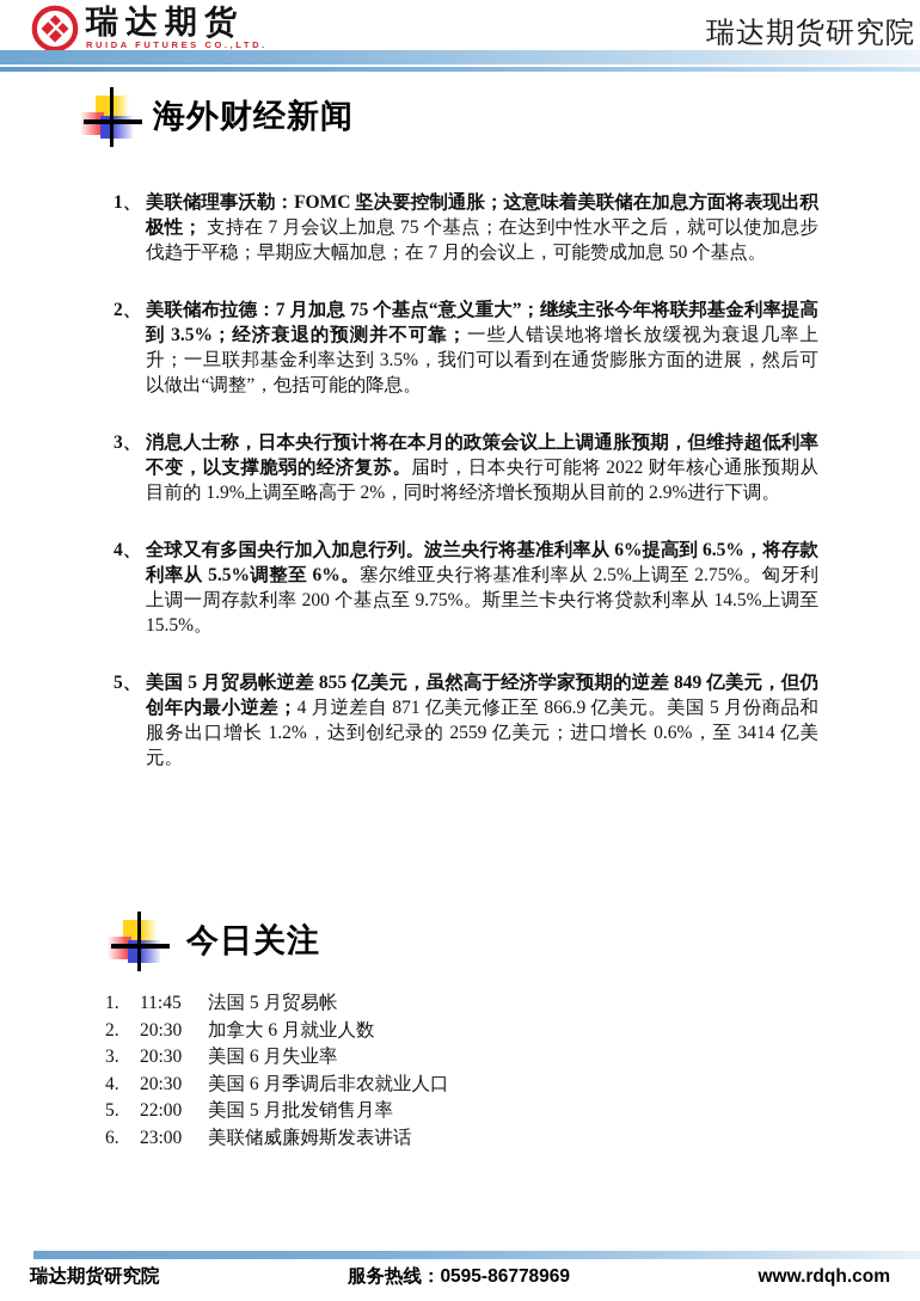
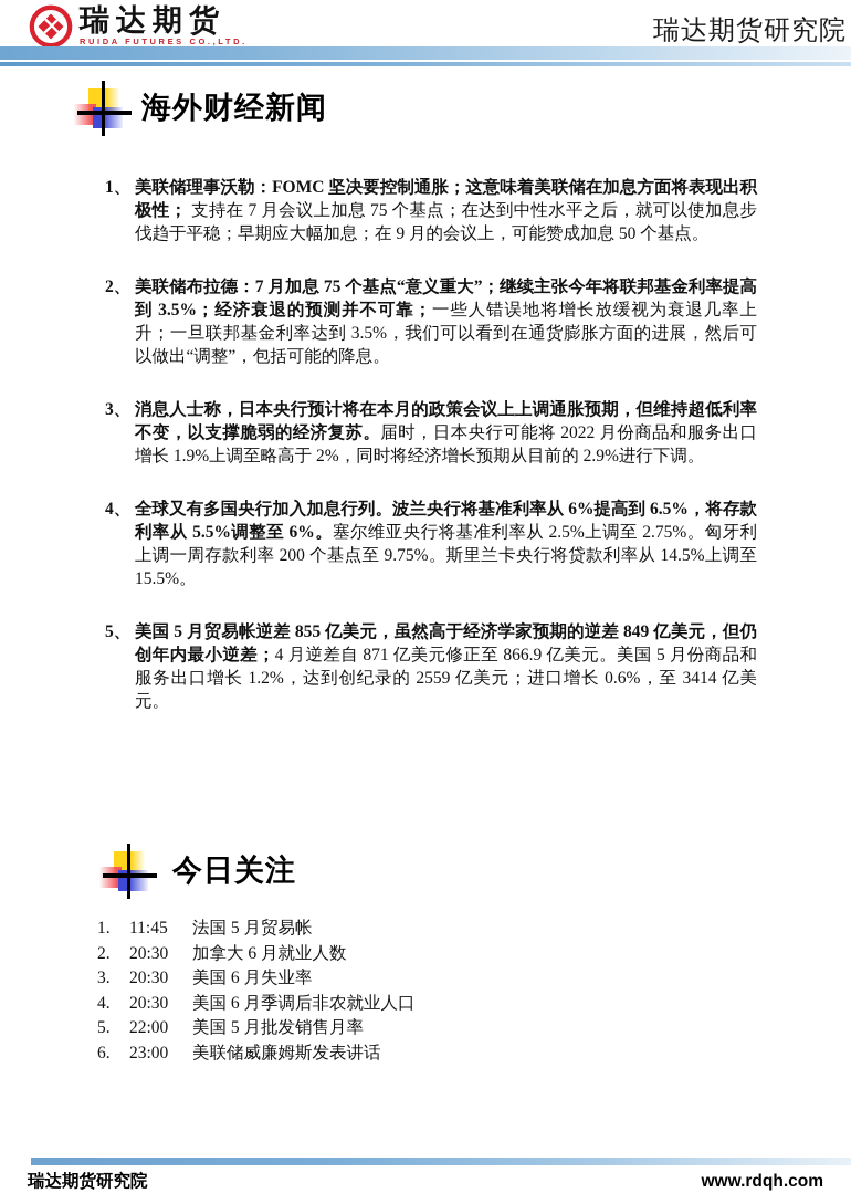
  瑞达期货
  RUIDA FUTURES CO.,LTD.
  瑞达期货研究院
  海外财经新闻
  1、
- 美联储理事沃勒：FOMC 坚决要控制通胀；这意味着美联储在加息方面将表现出积极性； 支持在 7 月会议上加息 75 个基点；在达到中性水平之后，就可以使加息步伐趋于平稳；早期应大幅加息；在 7 月的会议上，可能赞成加息 50 个基点。
+ 美联储理事沃勒：FOMC 坚决要控制通胀；这意味着美联储在加息方面将表现出积极性； 支持在 7 月会议上加息 75 个基点；在达到中性水平之后，就可以使加息步伐趋于平稳；早期应大幅加息；在 9 月的会议上，可能赞成加息 50 个基点。
  2、
  美联储布拉德：7 月加息 75 个基点“意义重大”；继续主张今年将联邦基金利率提高到 3.5%；经济衰退的预测并不可靠；一些人错误地将增长放缓视为衰退几率上升；一旦联邦基金利率达到 3.5%，我们可以看到在通货膨胀方面的进展，然后可以做出“调整”，包括可能的降息。
  3、
- 消息人士称，日本央行预计将在本月的政策会议上上调通胀预期，但维持超低利率不变，以支撑脆弱的经济复苏。届时，日本央行可能将 2022 财年核心通胀预期从目前的 1.9%上调至略高于 2%，同时将经济增长预期从目前的 2.9%进行下调。
+ 消息人士称，日本央行预计将在本月的政策会议上上调通胀预期，但维持超低利率不变，以支撑脆弱的经济复苏。届时，日本央行可能将 2022 月份商品和服务出口增长 1.9%上调至略高于 2%，同时将经济增长预期从目前的 2.9%进行下调。
  4、
  全球又有多国央行加入加息行列。波兰央行将基准利率从 6%提高到 6.5%，将存款利率从 5.5%调整至 6%。塞尔维亚央行将基准利率从 2.5%上调至 2.75%。匈牙利上调一周存款利率 200 个基点至 9.75%。斯里兰卡央行将贷款利率从 14.5%上调至 15.5%。
  5、
  美国 5 月贸易帐逆差 855 亿美元，虽然高于经济学家预期的逆差 849 亿美元，但仍创年内最小逆差；4 月逆差自 871 亿美元修正至 866.9 亿美元。美国 5 月份商品和服务出口增长 1.2%，达到创纪录的 2559 亿美元；进口增长 0.6%，至 3414 亿美元。
  今日关注
  1.
  11:45
  法国 5 月贸易帐
  2.
  20:30
  加拿大 6 月就业人数
  3.
  20:30
  美国 6 月失业率
  4.
  20:30
  美国 6 月季调后非农就业人口
  5.
  22:00
  美国 5 月批发销售月率
  6.
  23:00
  美联储威廉姆斯发表讲话
  瑞达期货研究院
- 服务热线：0595-86778969
  www.rdqh.com
